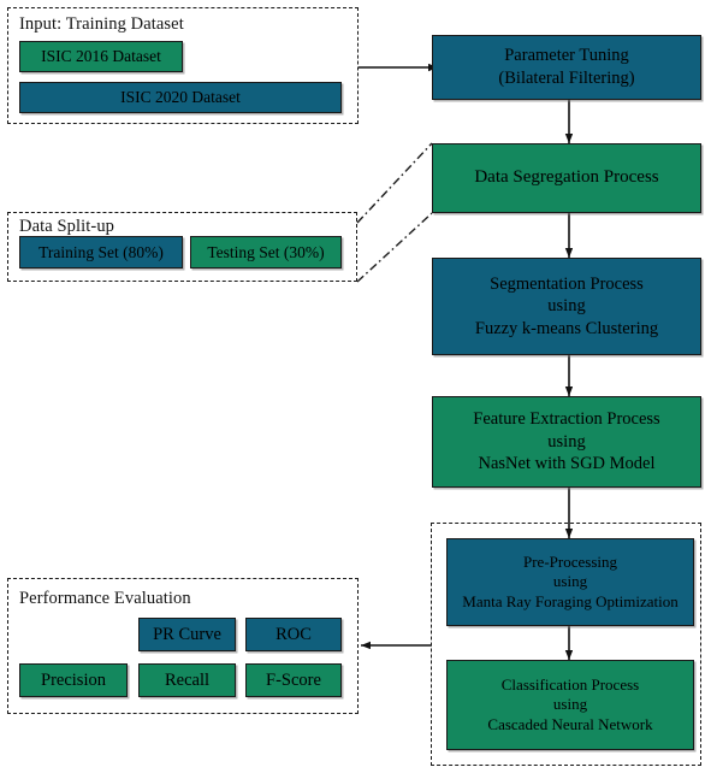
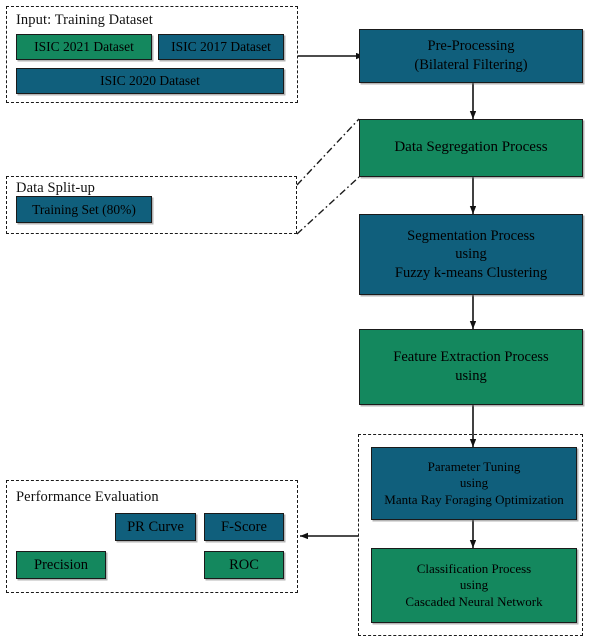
  Input: Training Dataset
- ISIC 2016 Dataset
+ ISIC 2021 Dataset
+ ISIC 2017 Dataset
  ISIC 2020 Dataset
  Data Split-up
  Training Set (80%)
- Testing Set (30%)
- Parameter Tuning
+ Pre-Processing
  (Bilateral Filtering)
  Data Segregation Process
  Segmentation Process
  using
  Fuzzy k-means Clustering
  Feature Extraction Process
  using
- NasNet with SGD Model
- Pre-Processing
+ Parameter Tuning
  using
  Manta Ray Foraging Optimization
  Classification Process
  using
  Cascaded Neural Network
  Performance Evaluation
  PR Curve
- ROC
+ F-Score
  Precision
- Recall
- F-Score
+ ROC
